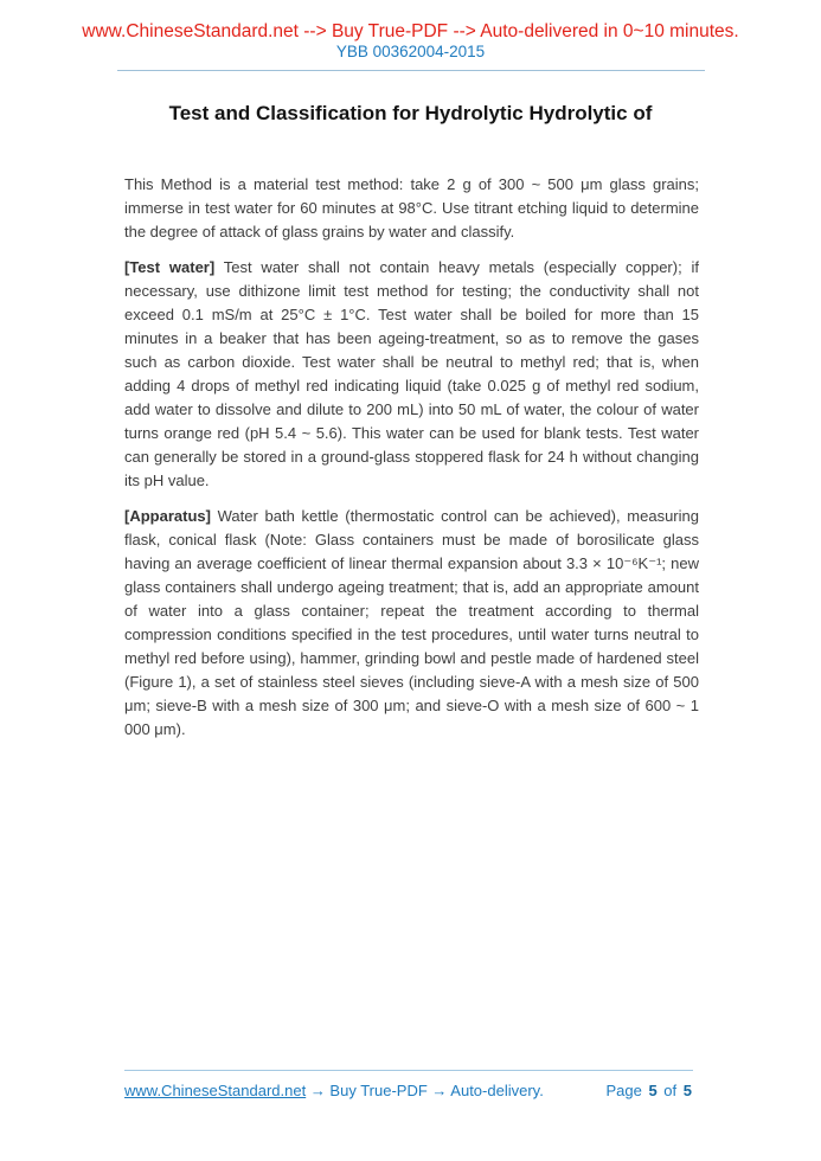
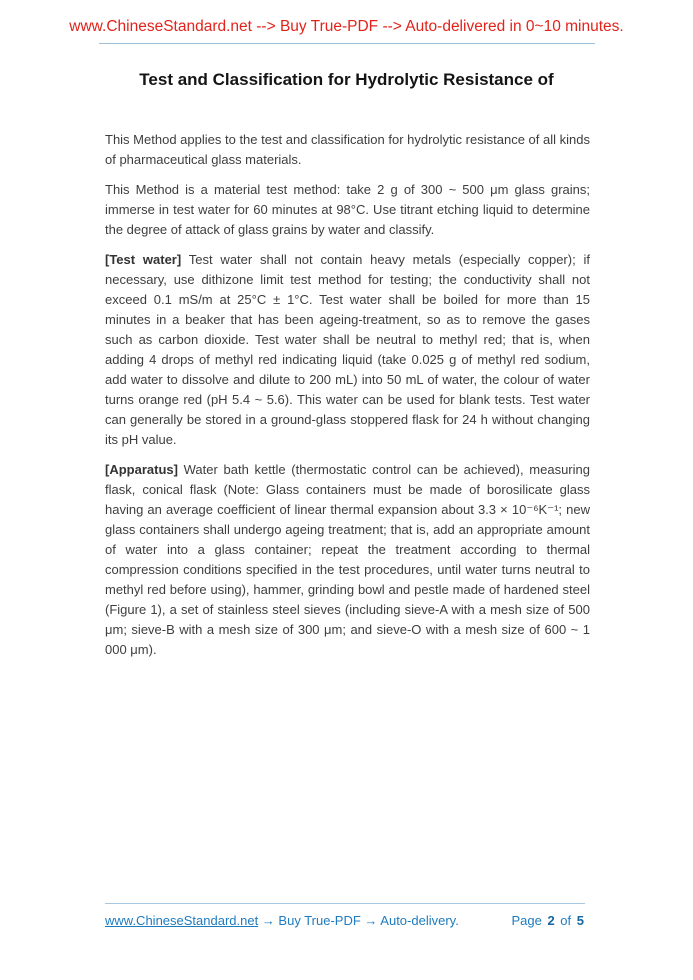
  www.ChineseStandard.net --> Buy True-PDF --> Auto-delivered in 0~10 minutes.
- YBB 00362004-2015
- Test and Classification for Hydrolytic Hydrolytic of
+ Test and Classification for Hydrolytic Resistance of
+ This Method applies to the test and classification for hydrolytic resistance of all kinds of pharmaceutical glass materials.
  This Method is a material test method: take 2 g of 300 ~ 500 μm glass grains; immerse in test water for 60 minutes at 98°C. Use titrant etching liquid to determine the degree of attack of glass grains by water and classify.
  [Test water] Test water shall not contain heavy metals (especially copper); if necessary, use dithizone limit test method for testing; the conductivity shall not exceed 0.1 mS/m at 25°C ± 1°C. Test water shall be boiled for more than 15 minutes in a beaker that has been ageing-treatment, so as to remove the gases such as carbon dioxide. Test water shall be neutral to methyl red; that is, when adding 4 drops of methyl red indicating liquid (take 0.025 g of methyl red sodium, add water to dissolve and dilute to 200 mL) into 50 mL of water, the colour of water turns orange red (pH 5.4 ~ 5.6). This water can be used for blank tests. Test water can generally be stored in a ground-glass stoppered flask for 24 h without changing its pH value.
  [Apparatus] Water bath kettle (thermostatic control can be achieved), measuring flask, conical flask (Note: Glass containers must be made of borosilicate glass having an average coefficient of linear thermal expansion about 3.3 × 10⁻⁶K⁻¹; new glass containers shall undergo ageing treatment; that is, add an appropriate amount of water into a glass container; repeat the treatment according to thermal compression conditions specified in the test procedures, until water turns neutral to methyl red before using), hammer, grinding bowl and pestle made of hardened steel (Figure 1), a set of stainless steel sieves (including sieve-A with a mesh size of 500 μm; sieve-B with a mesh size of 300 μm; and sieve-O with a mesh size of 600 ~ 1 000 μm).
  www.ChineseStandard.net → Buy True-PDF → Auto-delivery.
- Page 5 of 5
+ Page 2 of 5
